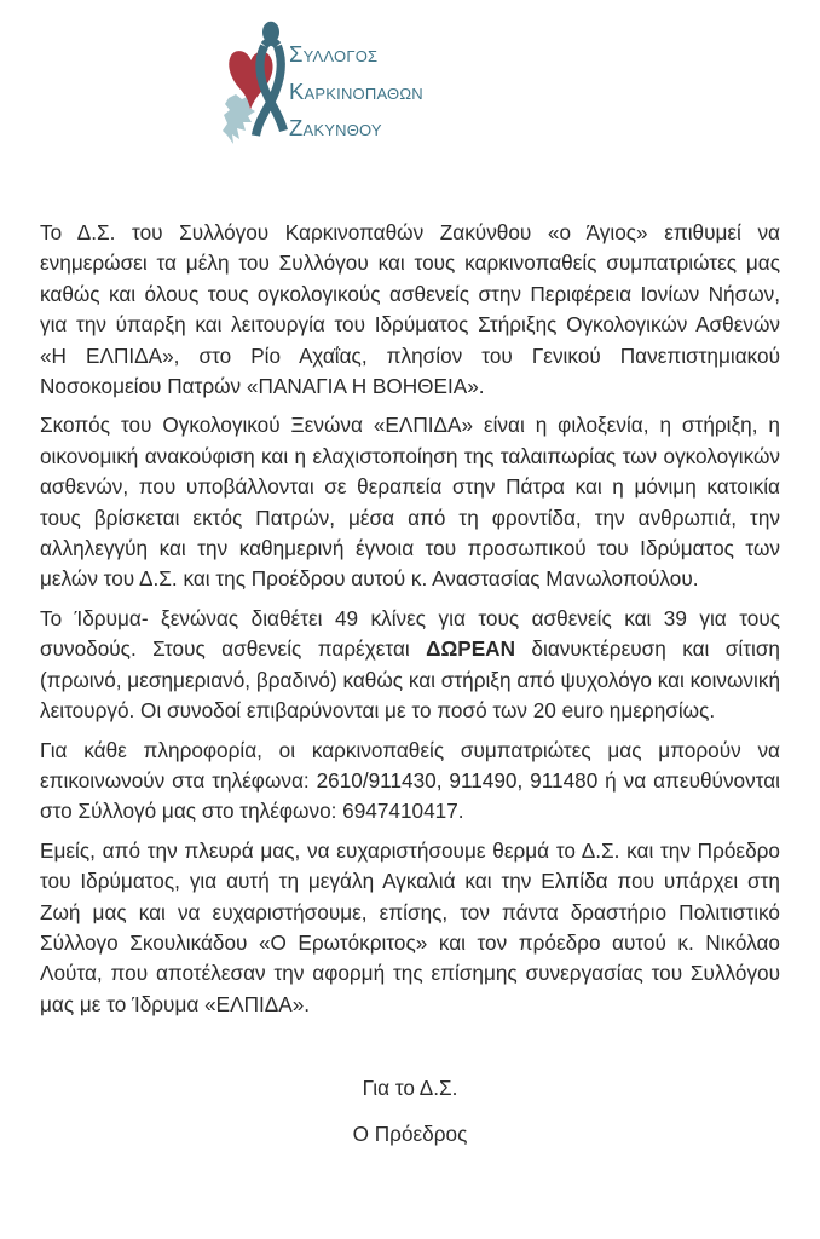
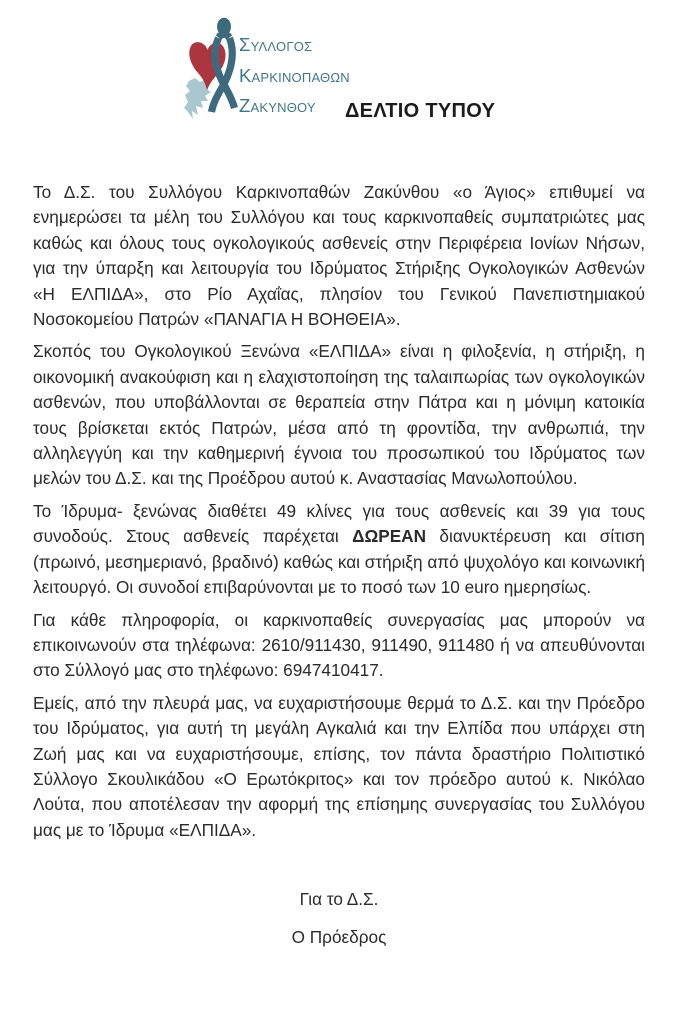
  ΣΥΛΛΟΓΟΣ
  ΚΑΡΚΙΝΟΠΑΘΩΝ
  ΖΑΚΥΝΘΟΥ
+ ΔΕΛΤΙΟ ΤΥΠΟΥ
  Το Δ.Σ. του Συλλόγου Καρκινοπαθών Ζακύνθου «ο Άγιος» επιθυμεί να ενημερώσει τα μέλη του Συλλόγου και τους καρκινοπαθείς συμπατριώτες μας καθώς και όλους τους ογκολογικούς ασθενείς στην Περιφέρεια Ιονίων Νήσων, για την ύπαρξη και λειτουργία του Ιδρύματος Στήριξης Ογκολογικών Ασθενών «Η ΕΛΠΙΔΑ», στο Ρίο Αχαΐας, πλησίον του Γενικού Πανεπιστημιακού Νοσοκομείου Πατρών «ΠΑΝΑΓΙΑ Η ΒΟΗΘΕΙΑ».
  Σκοπός του Ογκολογικού Ξενώνα «ΕΛΠΙΔΑ» είναι η φιλοξενία, η στήριξη, η οικονομική ανακούφιση και η ελαχιστοποίηση της ταλαιπωρίας των ογκολογικών ασθενών, που υποβάλλονται σε θεραπεία στην Πάτρα και η μόνιμη κατοικία τους βρίσκεται εκτός Πατρών, μέσα από τη φροντίδα, την ανθρωπιά, την αλληλεγγύη και την καθημερινή έγνοια του προσωπικού του Ιδρύματος των μελών του Δ.Σ. και της Προέδρου αυτού κ. Αναστασίας Μανωλοπούλου.
- Το Ίδρυμα- ξενώνας διαθέτει 49 κλίνες για τους ασθενείς και 39 για τους συνοδούς. Στους ασθενείς παρέχεται ΔΩΡΕΑΝ διανυκτέρευση και σίτιση (πρωινό, μεσημεριανό, βραδινό) καθώς και στήριξη από ψυχολόγο και κοινωνική λειτουργό. Οι συνοδοί επιβαρύνονται με το ποσό των 20 euro ημερησίως.
+ Το Ίδρυμα- ξενώνας διαθέτει 49 κλίνες για τους ασθενείς και 39 για τους συνοδούς. Στους ασθενείς παρέχεται ΔΩΡΕΑΝ διανυκτέρευση και σίτιση (πρωινό, μεσημεριανό, βραδινό) καθώς και στήριξη από ψυχολόγο και κοινωνική λειτουργό. Οι συνοδοί επιβαρύνονται με το ποσό των 10 euro ημερησίως.
- Για κάθε πληροφορία, οι καρκινοπαθείς συμπατριώτες μας μπορούν να επικοινωνούν στα τηλέφωνα: 2610/911430, 911490, 911480 ή να απευθύνονται στο Σύλλογό μας στο τηλέφωνο: 6947410417.
+ Για κάθε πληροφορία, οι καρκινοπαθείς συνεργασίας μας μπορούν να επικοινωνούν στα τηλέφωνα: 2610/911430, 911490, 911480 ή να απευθύνονται στο Σύλλογό μας στο τηλέφωνο: 6947410417.
  Εμείς, από την πλευρά μας, να ευχαριστήσουμε θερμά το Δ.Σ. και την Πρόεδρο του Ιδρύματος, για αυτή τη μεγάλη Αγκαλιά και την Ελπίδα που υπάρχει στη Ζωή μας και να ευχαριστήσουμε, επίσης, τον πάντα δραστήριο Πολιτιστικό Σύλλογο Σκουλικάδου «Ο Ερωτόκριτος» και τον πρόεδρο αυτού κ. Νικόλαο Λούτα, που αποτέλεσαν την αφορμή της επίσημης συνεργασίας του Συλλόγου μας με το Ίδρυμα «ΕΛΠΙΔΑ».
  Για το Δ.Σ.
  Ο Πρόεδρος
